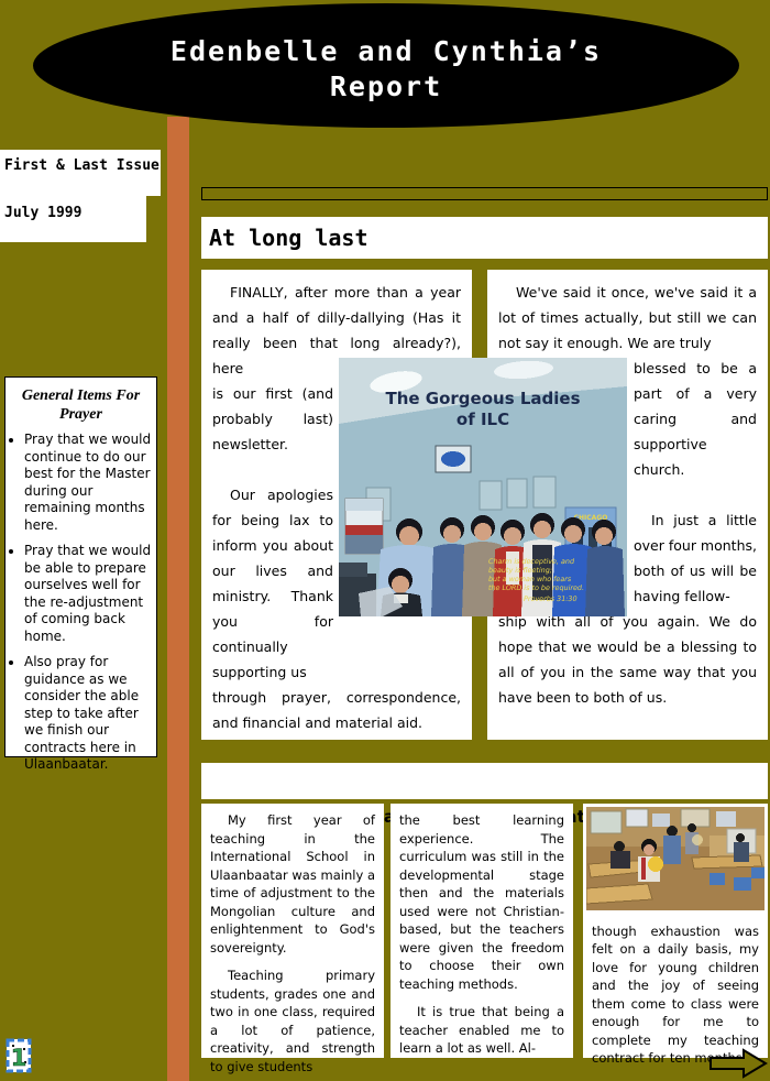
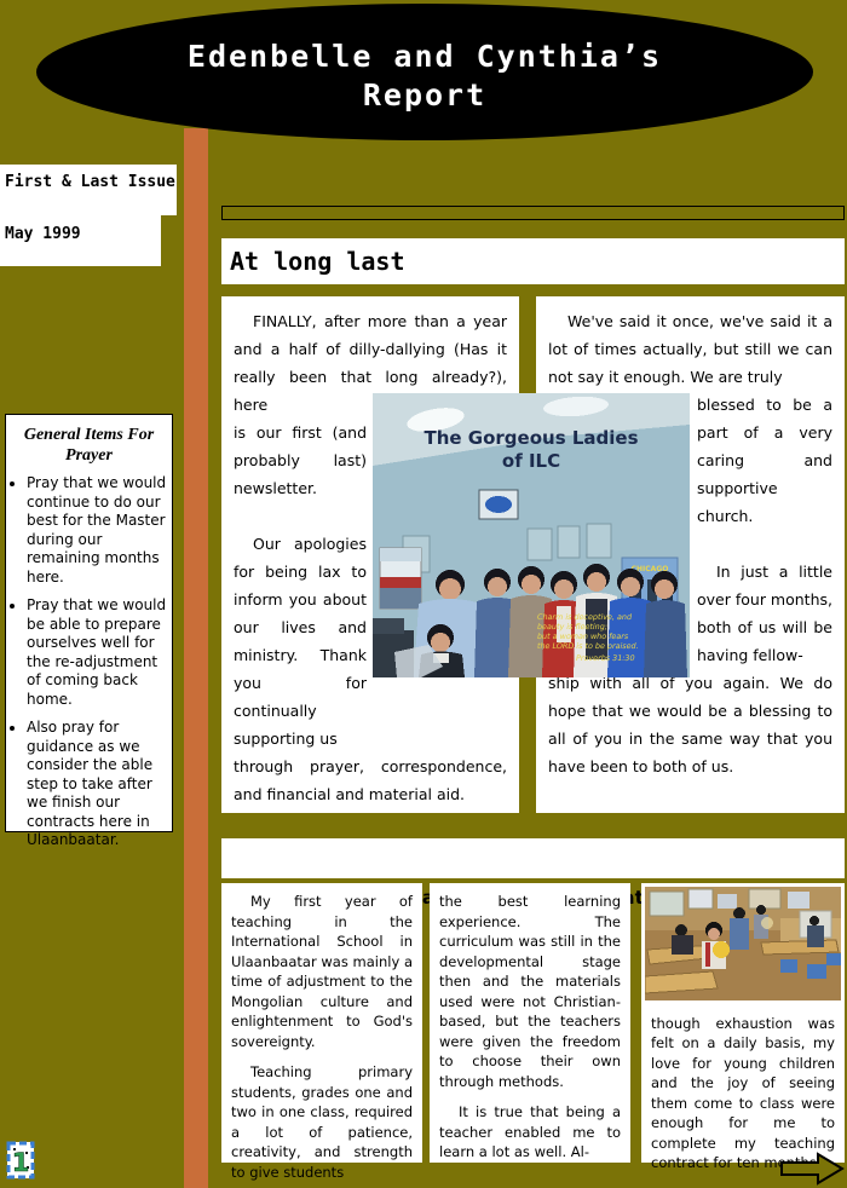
  Edenbelle and Cynthia’s
  Report
  First & Last Issue
- July 1999
+ May 1999
  General Items For
  Prayer
  Pray that we would continue to do our best for the Master during our remaining months here.
  Pray that we would be able to prepare ourselves well for the re-adjustment of coming back home.
  Also pray for guidance as we consider the able step to take after we finish our contracts here in Ulaanbaatar.
  At long last
  FINALLY, after more than a year and a half of dilly-dallying (Has it really been that long already?), here
  is our first (and probably last) newsletter.
  Our apologies for being lax to inform you about our lives and ministry. Thank you for continually supporting us
  through prayer, correspondence, and financial and material aid.
  We've said it once, we've said it a lot of times actually, but still we can not say it enough. We are truly
  blessed to be a part of a very caring and supportive church.
  In just a little over four months, both of us will be having fellow-
  ship with all of you again. We do hope that we would be a blessing to all of you in the same way that you have been to both of us.
  The Gorgeous Ladies
  of ILC
  Charm is deceptive, and
  beauty is fleeting;
  but a woman who fears
- the LORD is to be required.
+ the LORD is to be praised.
  Proverbs 31:30
  My first year of teaching in the International School in Ulaanbaatar was mainly a time of adjustment to the Mongolian culture and enlightenment to God's sovereignty.
  Teaching primary students, grades one and two in one class, required a lot of patience, creativity, and strength to give students
- the best learning experience. The curriculum was still in the developmental stage then and the materials used were not Christian-based, but the teachers were given the freedom to choose their own teaching methods.
+ the best learning experience. The curriculum was still in the developmental stage then and the materials used were not Christian-based, but the teachers were given the freedom to choose their own through methods.
  It is true that being a teacher enabled me to learn a lot as well. Al-
  though exhaustion was felt on a daily basis, my love for young children and the joy of seeing them come to class were enough for me to complete my teaching contract for ten m
  1
